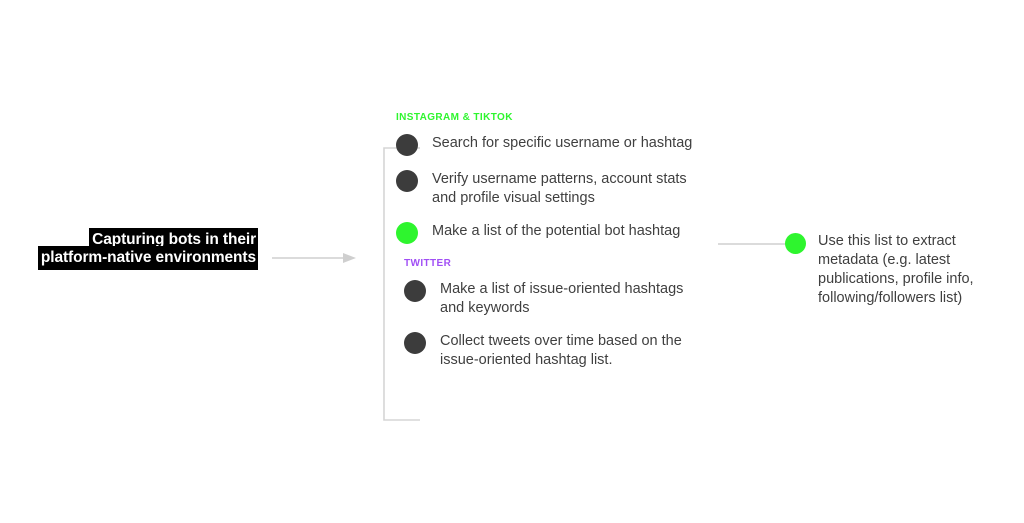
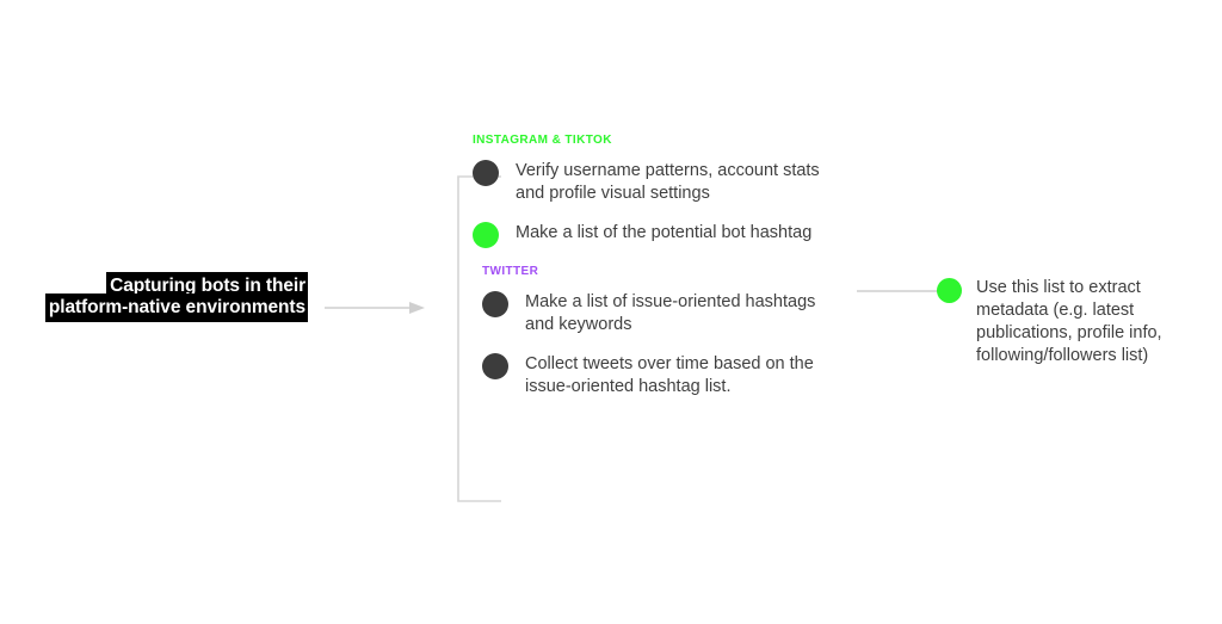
  Capturing bots in their
  platform-native environments
  INSTAGRAM & TIKTOK
- Search for specific username or hashtag
  Verify username patterns, account stats
  and profile visual settings
  Make a list of the potential bot hashtag
  TWITTER
  Make a list of issue-oriented hashtags
  and keywords
  Collect tweets over time based on the
  issue-oriented hashtag list.
  Use this list to extract
  metadata (e.g. latest
  publications, profile info,
  following/followers list)
